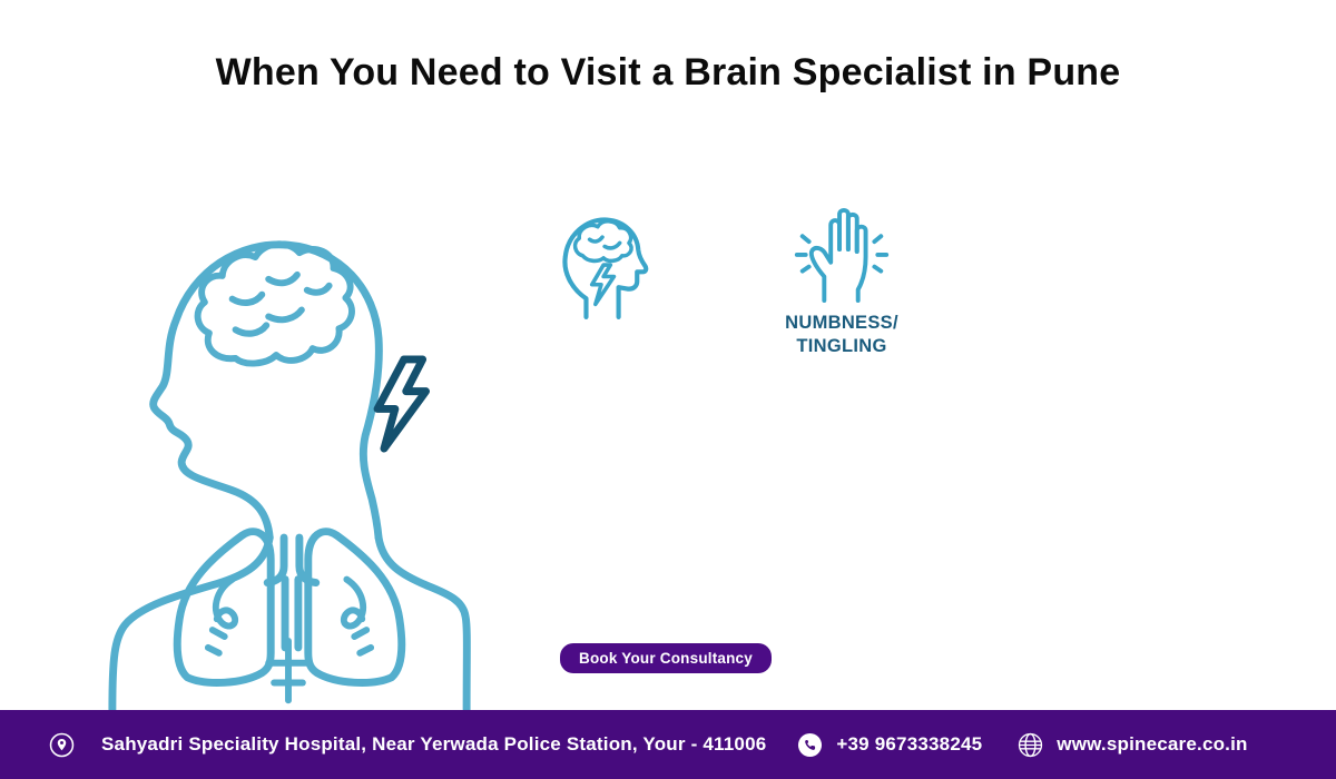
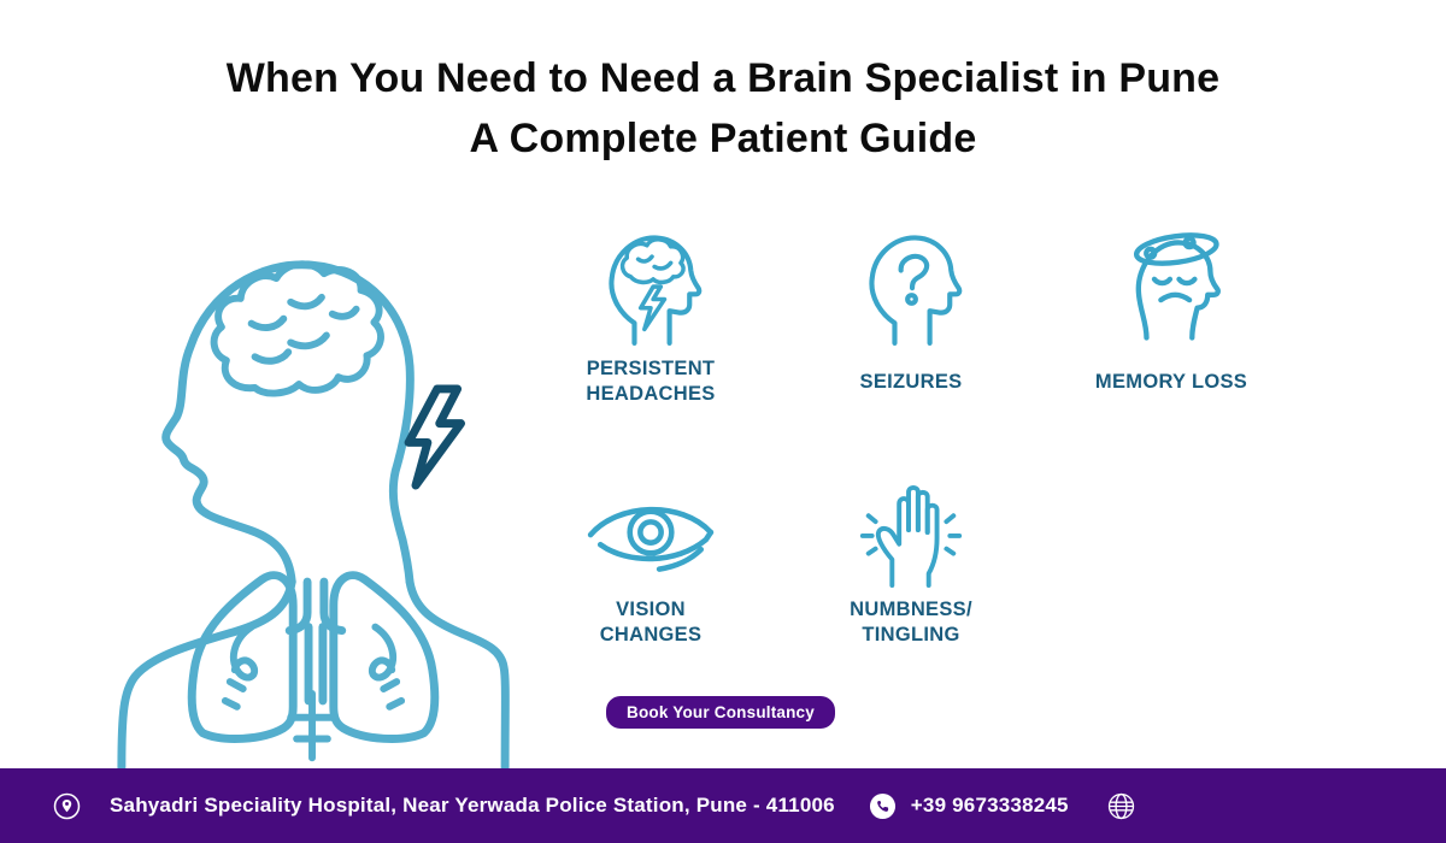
- When You Need to Visit a Brain Specialist in Pune
+ When You Need to Need a Brain Specialist in Pune
+ A Complete Patient Guide
+ PERSISTENT
+ HEADACHES
+ SEIZURES
+ MEMORY LOSS
+ VISION
+ CHANGES
  NUMBNESS/
  TINGLING
  Book Your Consultancy
- Sahyadri Speciality Hospital, Near Yerwada Police Station, Your - 411006
+ Sahyadri Speciality Hospital, Near Yerwada Police Station, Pune - 411006
  +39 9673338245
- www.spinecare.co.in
